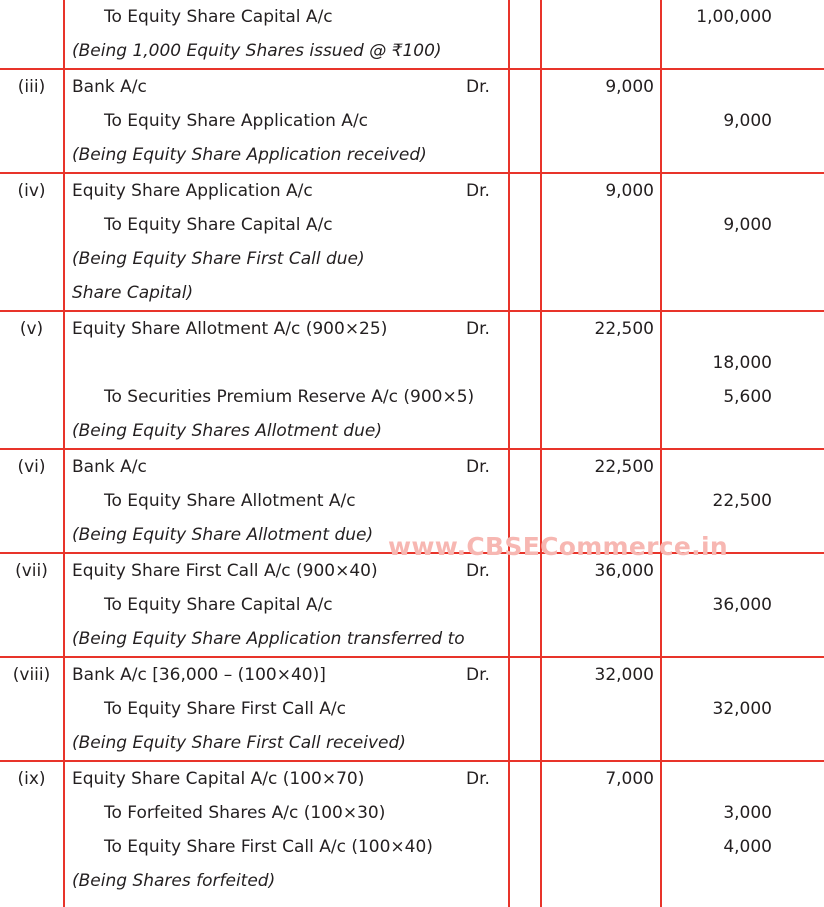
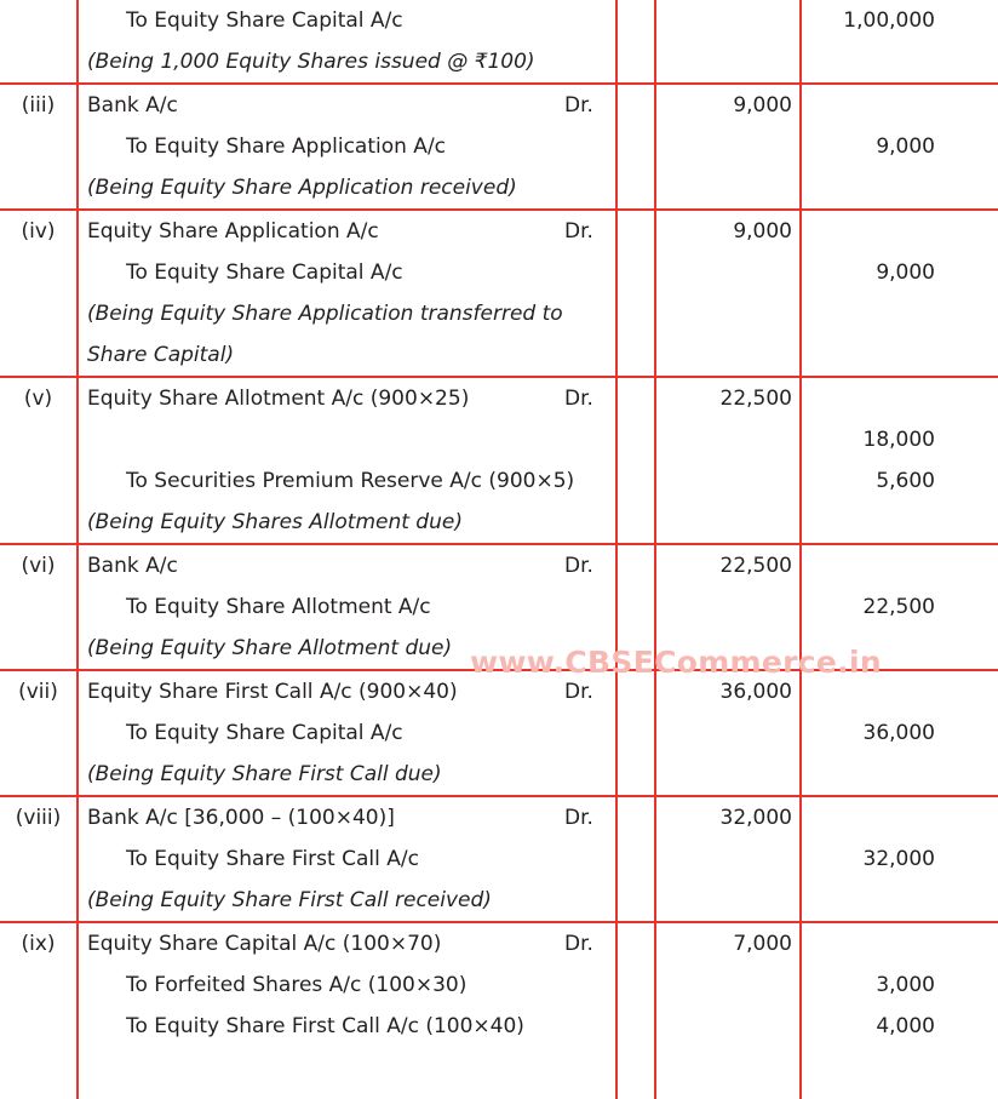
  To Equity Share Capital A/c
  1,00,000
  (Being 1,000 Equity Shares issued @ ₹100)
  (iii)
  Bank A/c
  Dr.
  9,000
  To Equity Share Application A/c
  9,000
  (Being Equity Share Application received)
  (iv)
  Equity Share Application A/c
  Dr.
  9,000
  To Equity Share Capital A/c
  9,000
- (Being Equity Share First Call due)
+ (Being Equity Share Application transferred to
  Share Capital)
  (v)
  Equity Share Allotment A/c (900×25)
  Dr.
  22,500
  18,000
  To Securities Premium Reserve A/c (900×5)
  5,600
  (Being Equity Shares Allotment due)
  (vi)
  Bank A/c
  Dr.
  22,500
  To Equity Share Allotment A/c
  22,500
  (Being Equity Share Allotment due)
  (vii)
  Equity Share First Call A/c (900×40)
  Dr.
  36,000
  To Equity Share Capital A/c
  36,000
- (Being Equity Share Application transferred to
+ (Being Equity Share First Call due)
  (viii)
  Bank A/c [36,000 – (100×40)]
  Dr.
  32,000
  To Equity Share First Call A/c
  32,000
  (Being Equity Share First Call received)
  (ix)
  Equity Share Capital A/c (100×70)
  Dr.
  7,000
  To Forfeited Shares A/c (100×30)
  3,000
  To Equity Share First Call A/c (100×40)
  4,000
- (Being Shares forfeited)
  www.CBSECommerce.in
